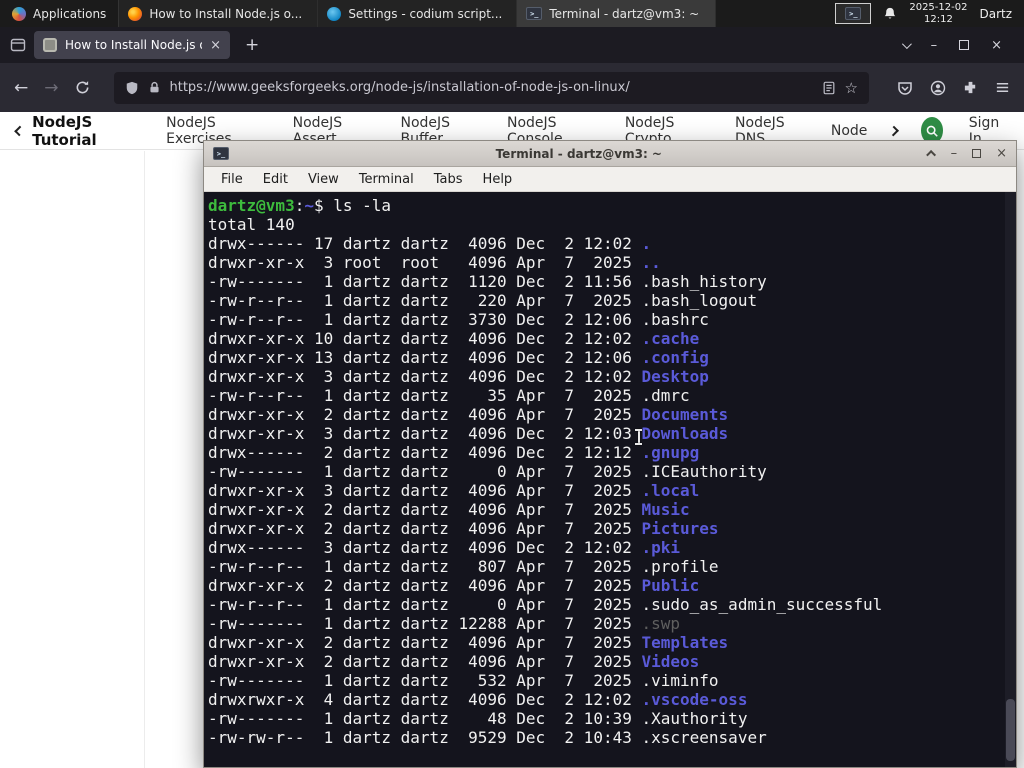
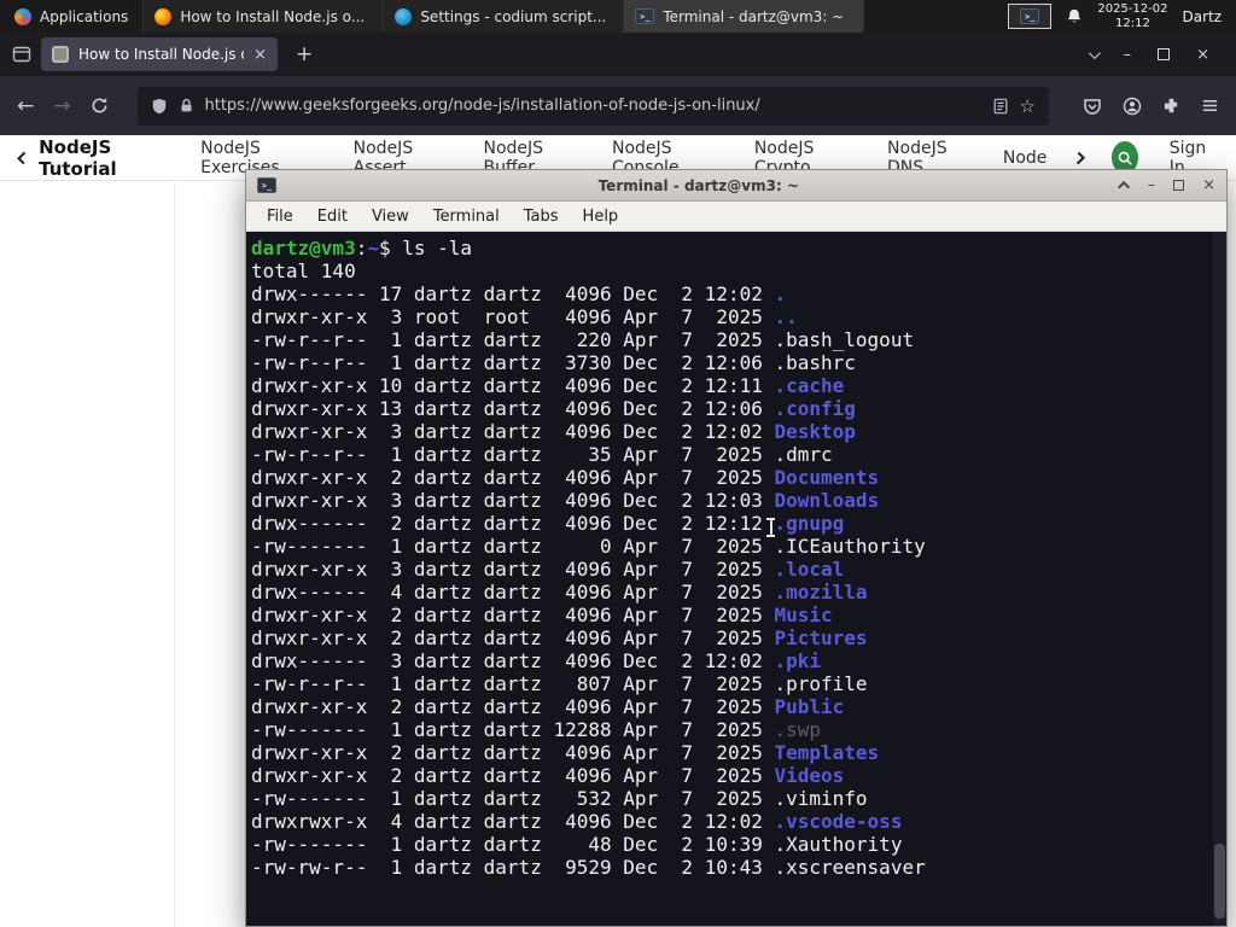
  Applications
  How to Install Node.js o...
  Settings - codium script...
  >_
  Terminal - dartz@vm3: ~
  >_
  2025-12-02
  12:12
  Dartz
  How to Install Node.js
  ×
  +
  –
  ×
  ←
  →
  https://www.geeksforgeeks.org/node-js/installation-of-node-js-on-linux/
  ☆
  NodeJS Tutorial
  NodeJS Exercises
  NodeJS Assert
  NodeJS Buffer
  NodeJS Console
  NodeJS Crypto
  NodeJS DNS
  Node
  Sign In
  >_
  Terminal - dartz@vm3: ~
  –
  ×
  File
  Edit
  View
  Terminal
  Tabs
  Help
  dartz@vm3:~$ ls -la
  total 140
  drwx------ 17 dartz dartz 4096 Dec 2 12:02 .
  drwxr-xr-x 3 root root 4096 Apr 7 2025 ..
- -rw------- 1 dartz dartz 1120 Dec 2 11:56 .bash_history
  -rw-r--r-- 1 dartz dartz 220 Apr 7 2025 .bash_logout
  -rw-r--r-- 1 dartz dartz 3730 Dec 2 12:06 .bashrc
- drwxr-xr-x 10 dartz dartz 4096 Dec 2 12:02 .cache
+ drwxr-xr-x 10 dartz dartz 4096 Dec 2 12:11 .cache
  drwxr-xr-x 13 dartz dartz 4096 Dec 2 12:06 .config
  drwxr-xr-x 3 dartz dartz 4096 Dec 2 12:02 Desktop
  -rw-r--r-- 1 dartz dartz 35 Apr 7 2025 .dmrc
  drwxr-xr-x 2 dartz dartz 4096 Apr 7 2025 Documents
  drwxr-xr-x 3 dartz dartz 4096 Dec 2 12:03 Downloads
  drwx------ 2 dartz dartz 4096 Dec 2 12:12 .gnupg
  -rw------- 1 dartz dartz 0 Apr 7 2025 .ICEauthority
  drwxr-xr-x 3 dartz dartz 4096 Apr 7 2025 .local
+ drwx------ 4 dartz dartz 4096 Apr 7 2025 .mozilla
  drwxr-xr-x 2 dartz dartz 4096 Apr 7 2025 Music
  drwxr-xr-x 2 dartz dartz 4096 Apr 7 2025 Pictures
  drwx------ 3 dartz dartz 4096 Dec 2 12:02 .pki
  -rw-r--r-- 1 dartz dartz 807 Apr 7 2025 .profile
  drwxr-xr-x 2 dartz dartz 4096 Apr 7 2025 Public
- -rw-r--r-- 1 dartz dartz 0 Apr 7 2025 .sudo_as_admin_successful
  -rw------- 1 dartz dartz 12288 Apr 7 2025 .swp
  drwxr-xr-x 2 dartz dartz 4096 Apr 7 2025 Templates
  drwxr-xr-x 2 dartz dartz 4096 Apr 7 2025 Videos
  -rw------- 1 dartz dartz 532 Apr 7 2025 .viminfo
  drwxrwxr-x 4 dartz dartz 4096 Dec 2 12:02 .vscode-oss
  -rw------- 1 dartz dartz 48 Dec 2 10:39 .Xauthority
  -rw-rw-r-- 1 dartz dartz 9529 Dec 2 10:43 .xscreensaver
